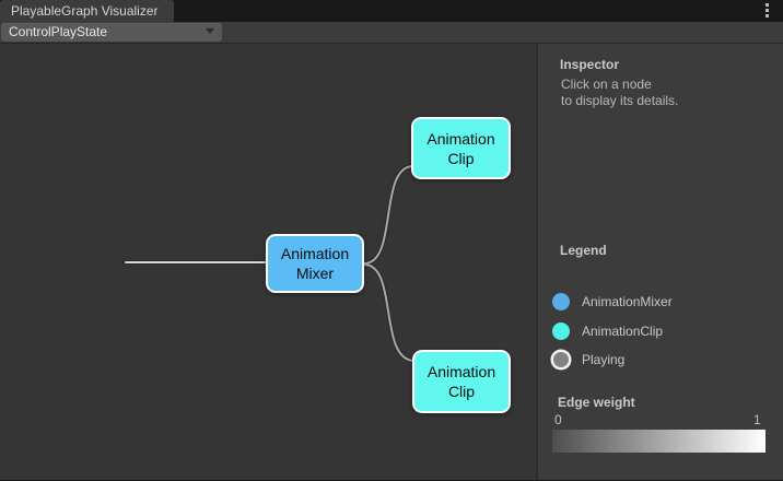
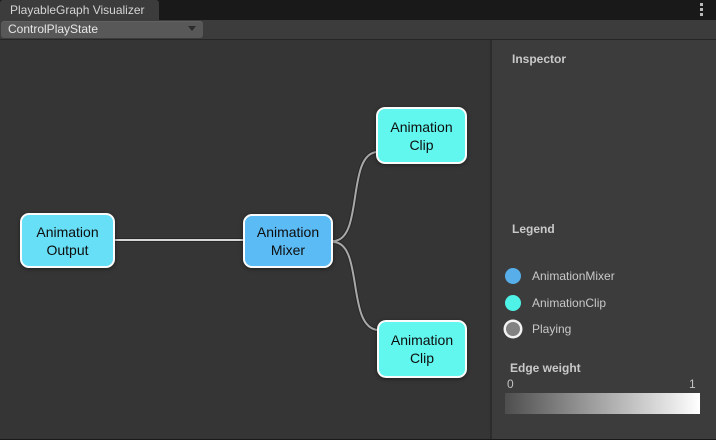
  PlayableGraph Visualizer
  ControlPlayState
+ Animation Output
  Animation Mixer
  Animation Clip
  Animation Clip
  Inspector
- Click on a node
- to display its details.
  Legend
  AnimationMixer
  AnimationClip
  Playing
  Edge weight
  0
  1
